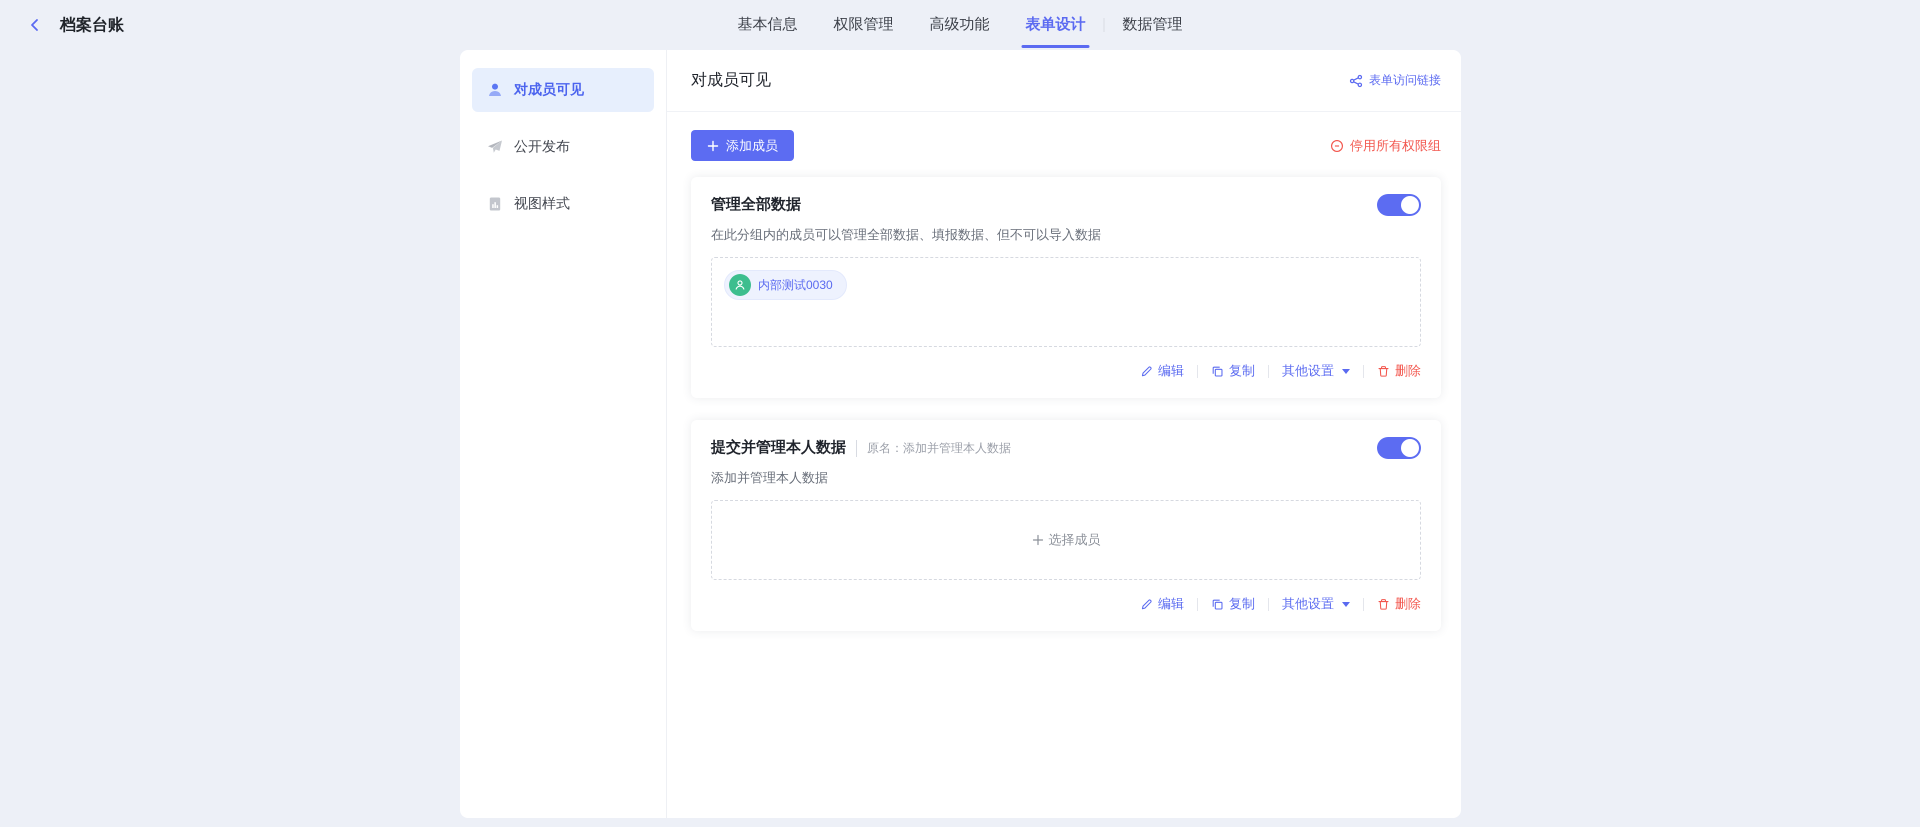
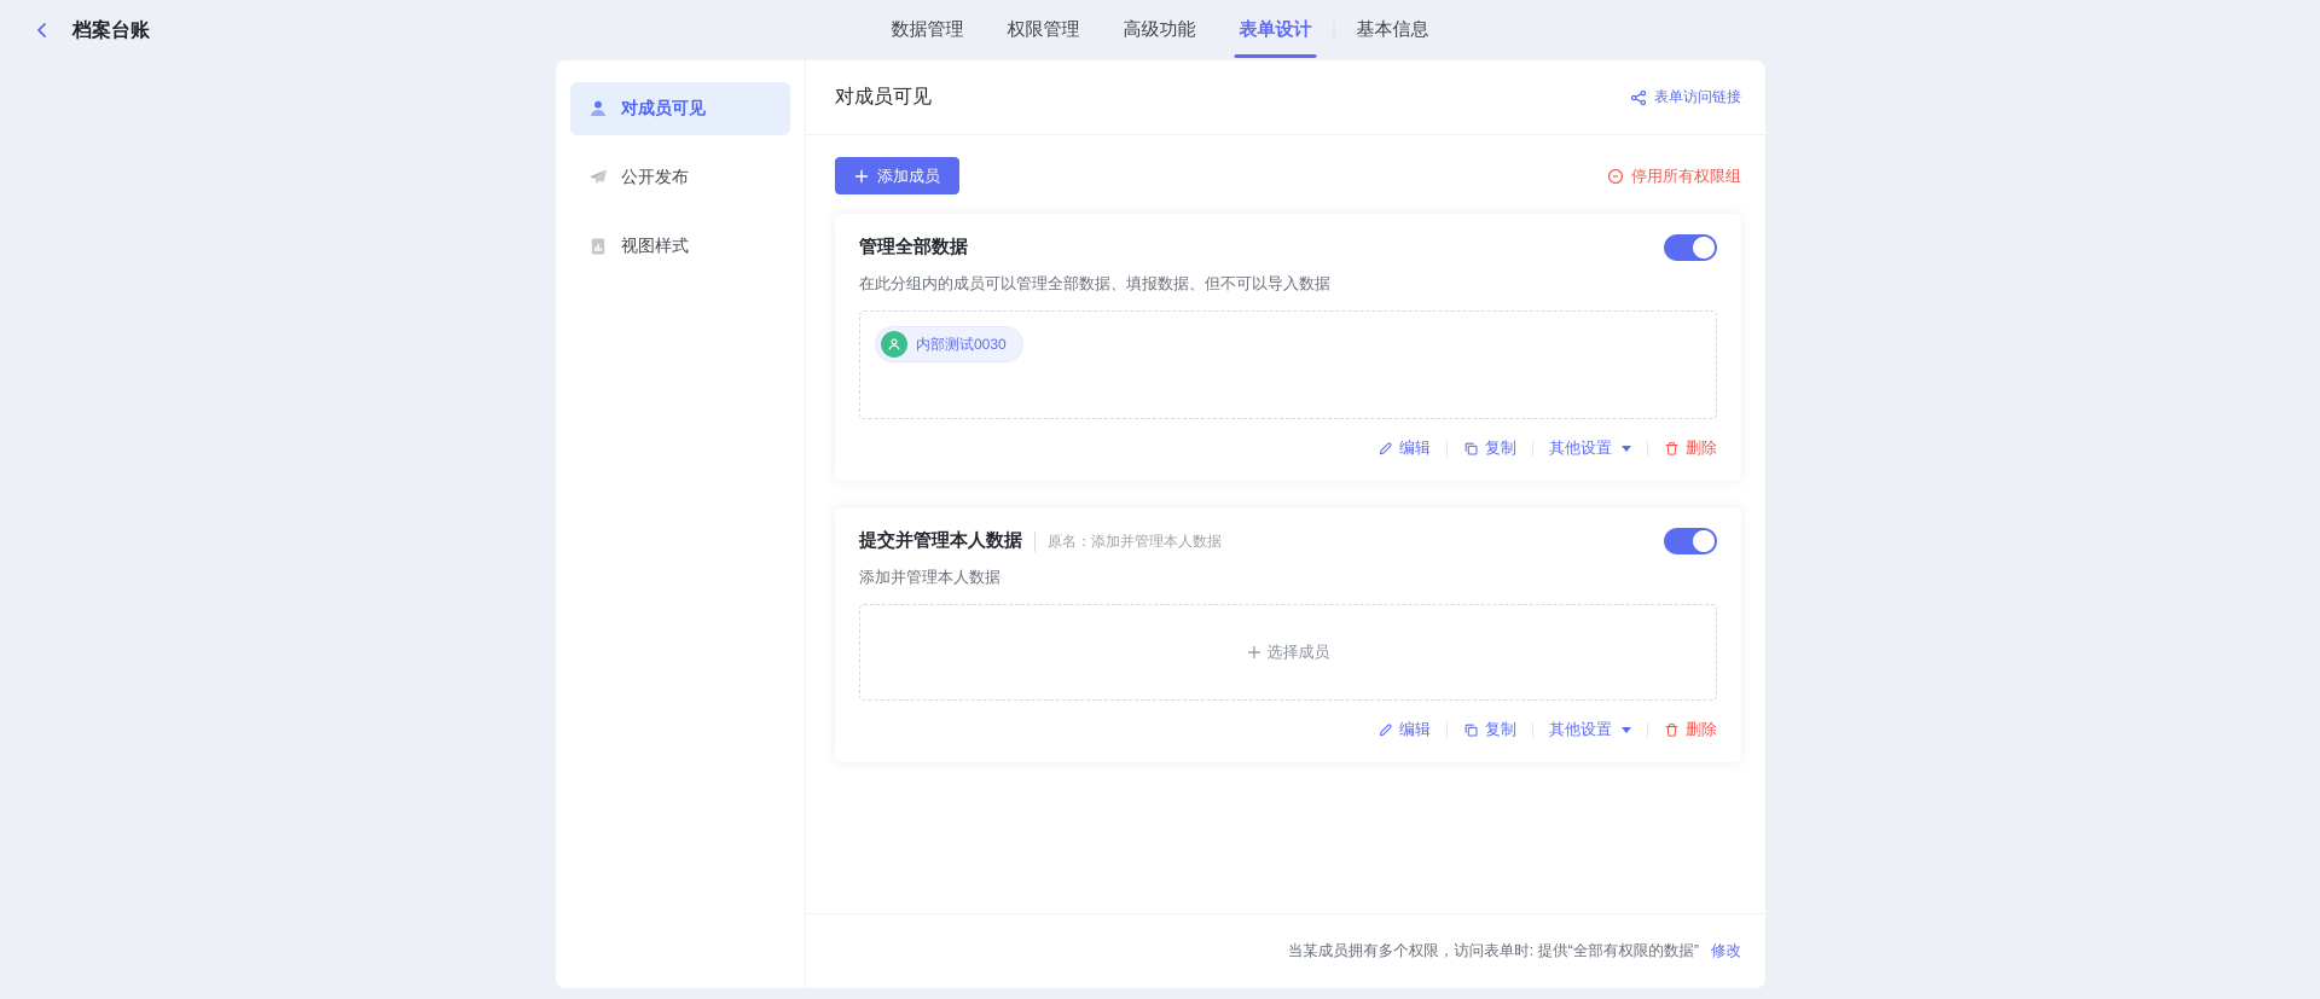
  档案台账
- 基本信息
+ 数据管理
  权限管理
  高级功能
  表单设计
- 数据管理
+ 基本信息
  对成员可见
  公开发布
  视图样式
  对成员可见
  表单访问链接
  添加成员
  停用所有权限组
  管理全部数据
  在此分组内的成员可以管理全部数据、填报数据、但不可以导入数据
  内部测试0030
  编辑
  复制
  其他设置
  删除
  提交并管理本人数据
  原名：添加并管理本人数据
  添加并管理本人数据
  选择成员
  编辑
  复制
  其他设置
  删除
+ 当某成员拥有多个权限，访问表单时: 提供“全部有权限的数据”
+ 修改
